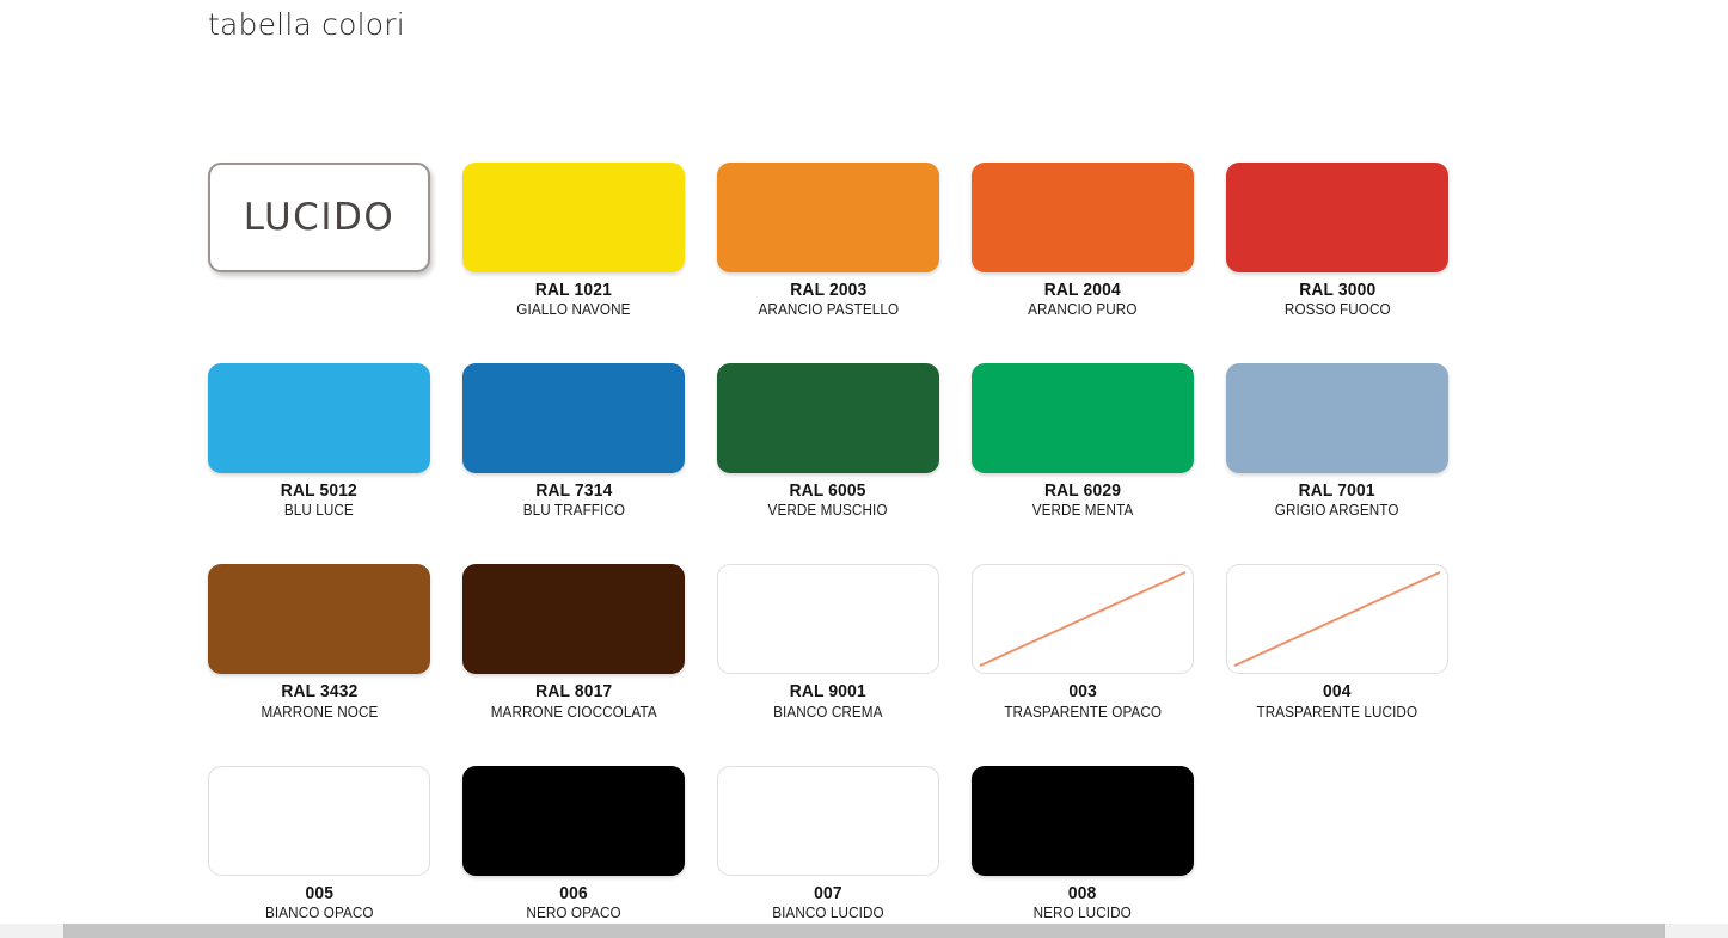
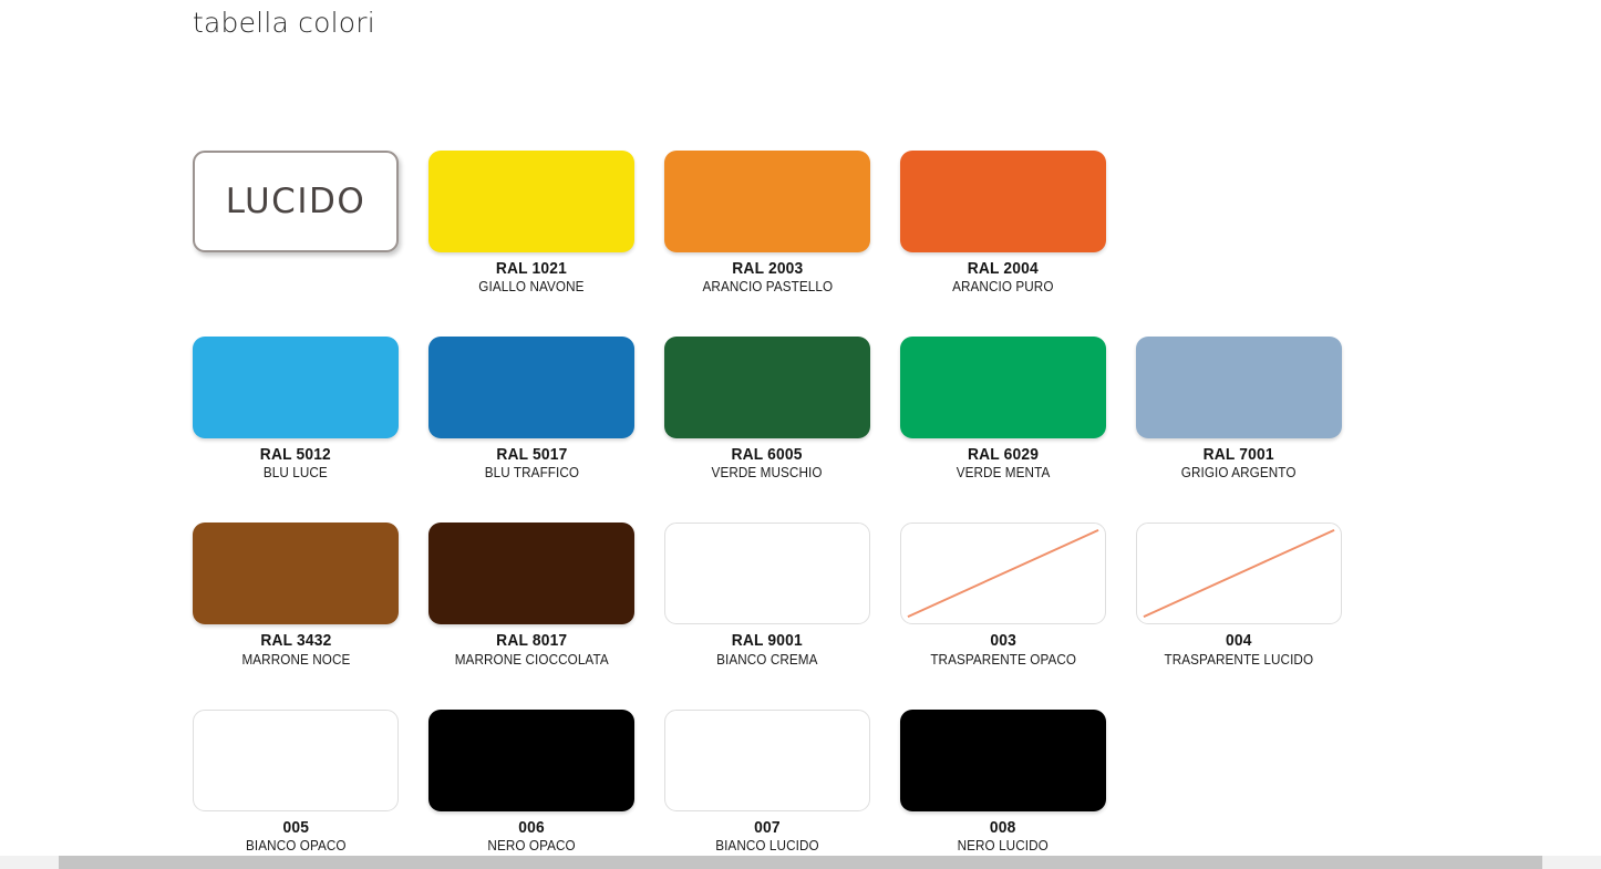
  tabella colori
  LUCIDO
  RAL 1021
  GIALLO NAVONE
  RAL 2003
  ARANCIO PASTELLO
  RAL 2004
  ARANCIO PURO
- RAL 3000
- ROSSO FUOCO
  RAL 5012
  BLU LUCE
- RAL 7314
+ RAL 5017
  BLU TRAFFICO
  RAL 6005
  VERDE MUSCHIO
  RAL 6029
  VERDE MENTA
  RAL 7001
  GRIGIO ARGENTO
  RAL 3432
  MARRONE NOCE
  RAL 8017
  MARRONE CIOCCOLATA
  RAL 9001
  BIANCO CREMA
  003
  TRASPARENTE OPACO
  004
  TRASPARENTE LUCIDO
  005
  BIANCO OPACO
  006
  NERO OPACO
  007
  BIANCO LUCIDO
  008
  NERO LUCIDO
